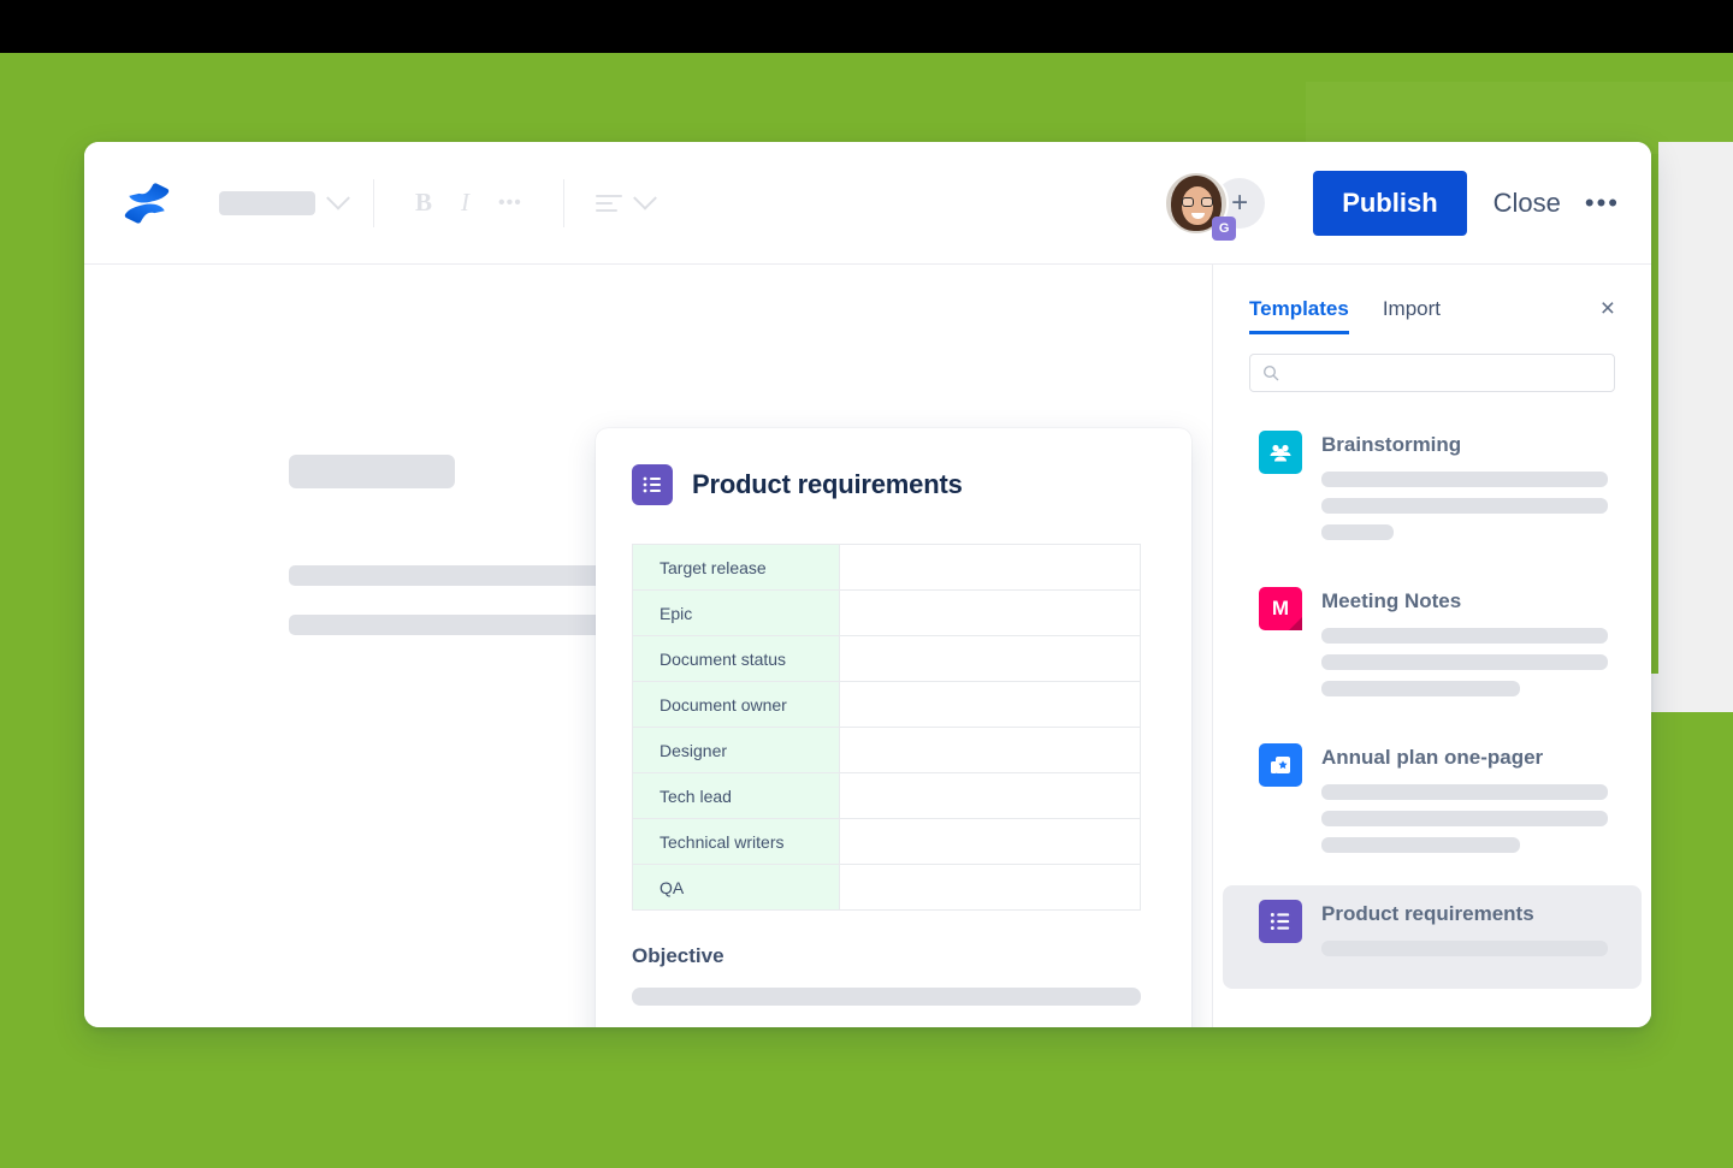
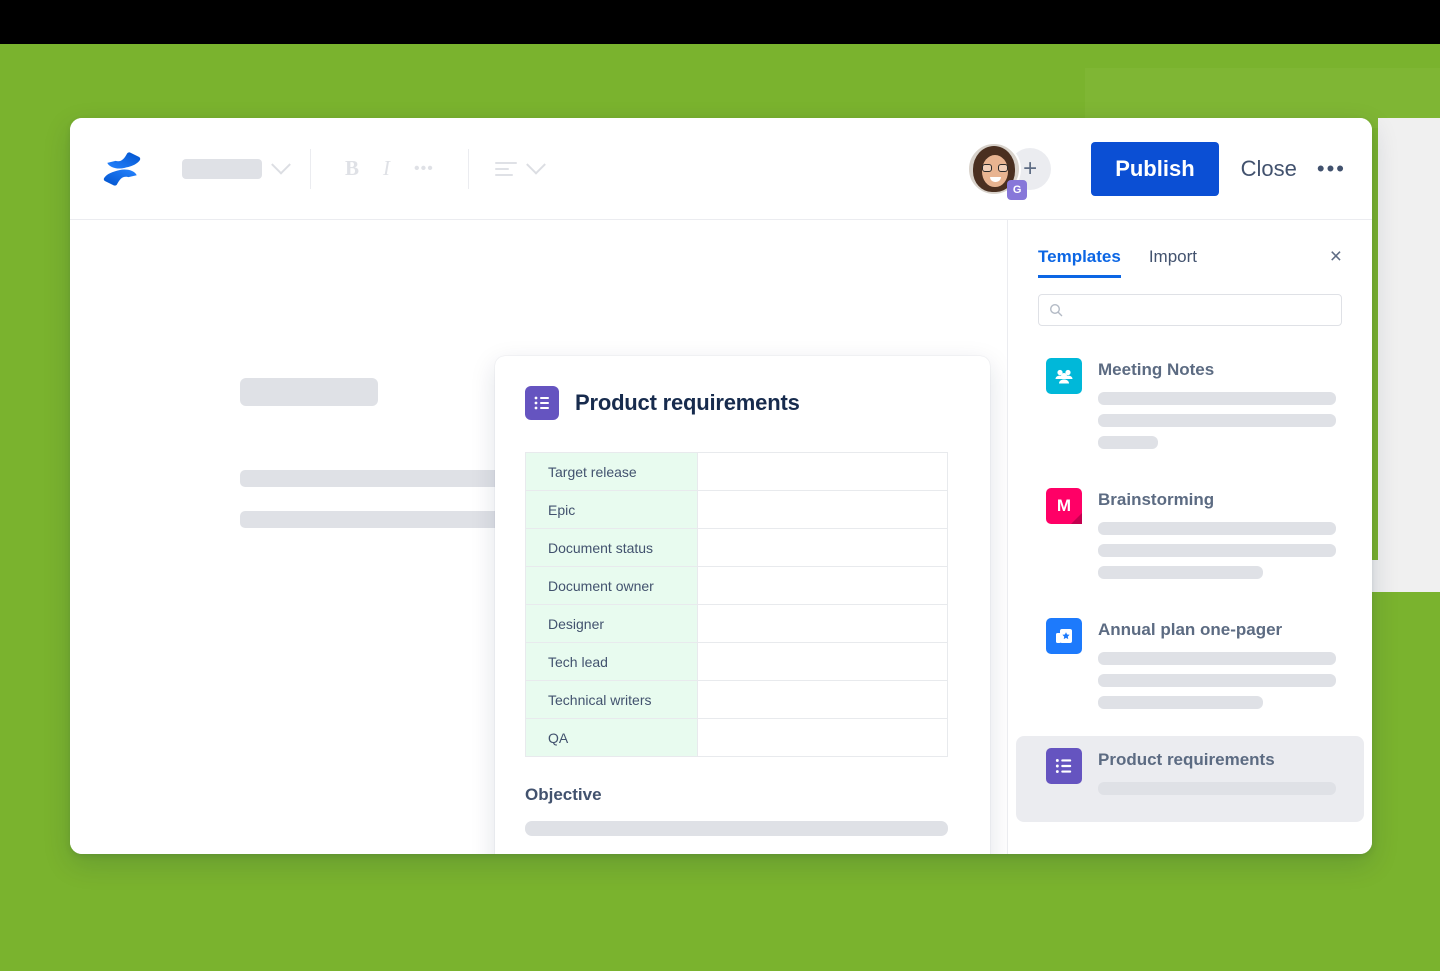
  B
  I
  •••
  G
  +
  Publish
  Close
  •••
  Product requirements
  Target release
  Epic
  Document status
  Document owner
  Designer
  Tech lead
  Technical writers
  QA
  Objective
  Templates
  Import
  ×
- Brainstorming
+ Meeting Notes
  M
- Meeting Notes
+ Brainstorming
  Annual plan one-pager
  Product requirements
